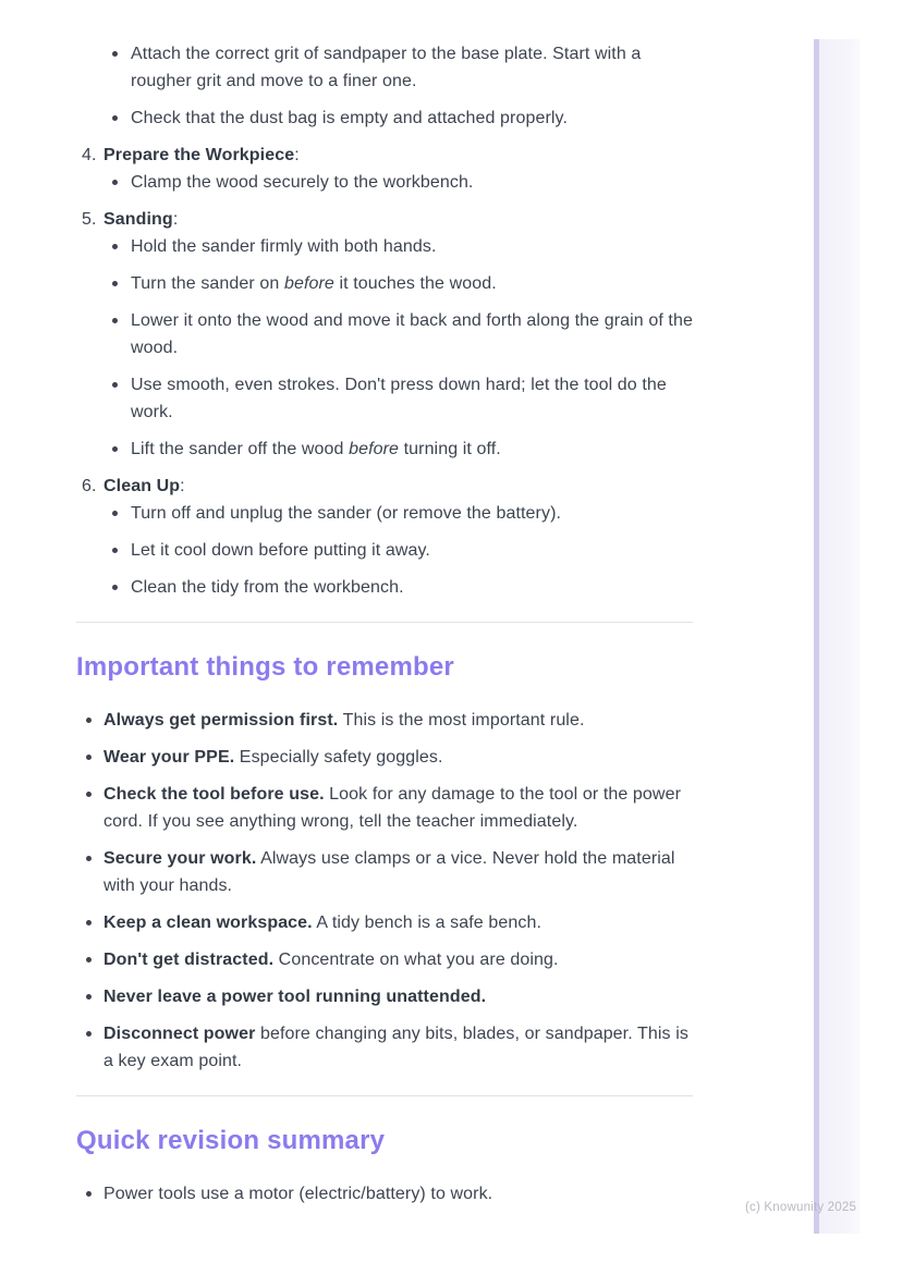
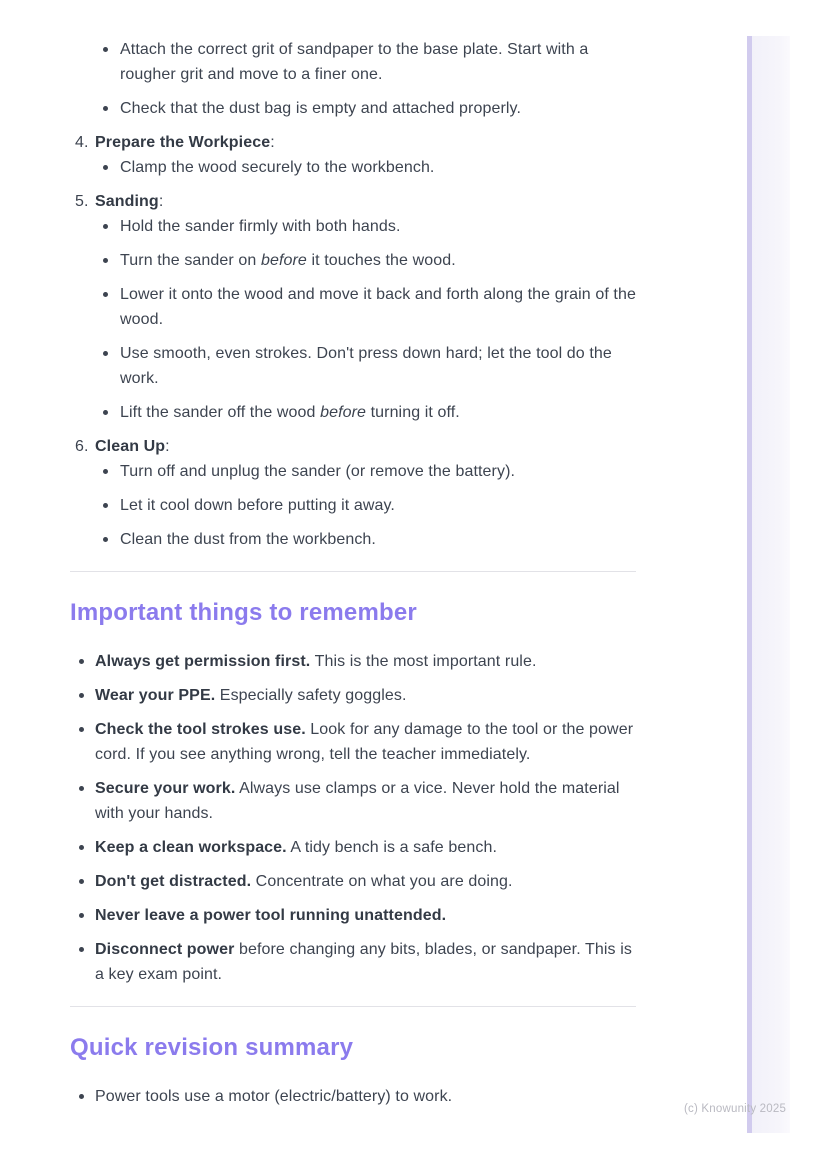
  Attach the correct grit of sandpaper to the base plate. Start with a rougher grit and move to a finer one.
  Check that the dust bag is empty and attached properly.
  4.
  Prepare the Workpiece:
  Clamp the wood securely to the workbench.
  5.
  Sanding:
  Hold the sander firmly with both hands.
  Turn the sander on before it touches the wood.
  Lower it onto the wood and move it back and forth along the grain of the wood.
  Use smooth, even strokes. Don't press down hard; let the tool do the work.
  Lift the sander off the wood before turning it off.
  6.
  Clean Up:
  Turn off and unplug the sander (or remove the battery).
  Let it cool down before putting it away.
- Clean the tidy from the workbench.
+ Clean the dust from the workbench.
  Important things to remember
  Always get permission first. This is the most important rule.
  Wear your PPE. Especially safety goggles.
- Check the tool before use. Look for any damage to the tool or the power cord. If you see anything wrong, tell the teacher immediately.
+ Check the tool strokes use. Look for any damage to the tool or the power cord. If you see anything wrong, tell the teacher immediately.
  Secure your work. Always use clamps or a vice. Never hold the material with your hands.
  Keep a clean workspace. A tidy bench is a safe bench.
  Don't get distracted. Concentrate on what you are doing.
  Never leave a power tool running unattended.
  Disconnect power before changing any bits, blades, or sandpaper. This is a key exam point.
  Quick revision summary
  Power tools use a motor (electric/battery) to work.
  (c) Knowunity 2025
